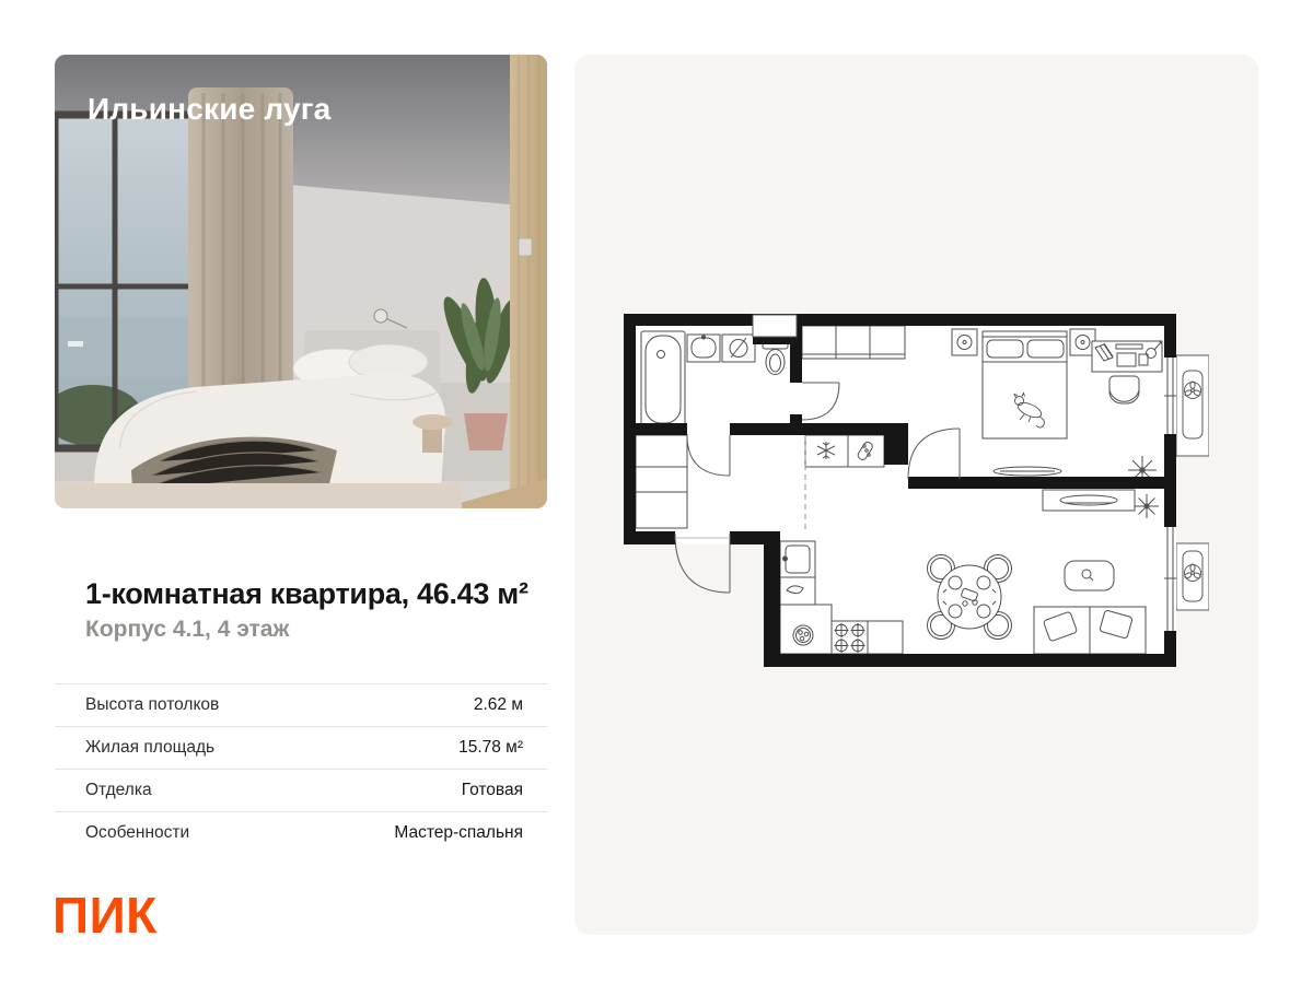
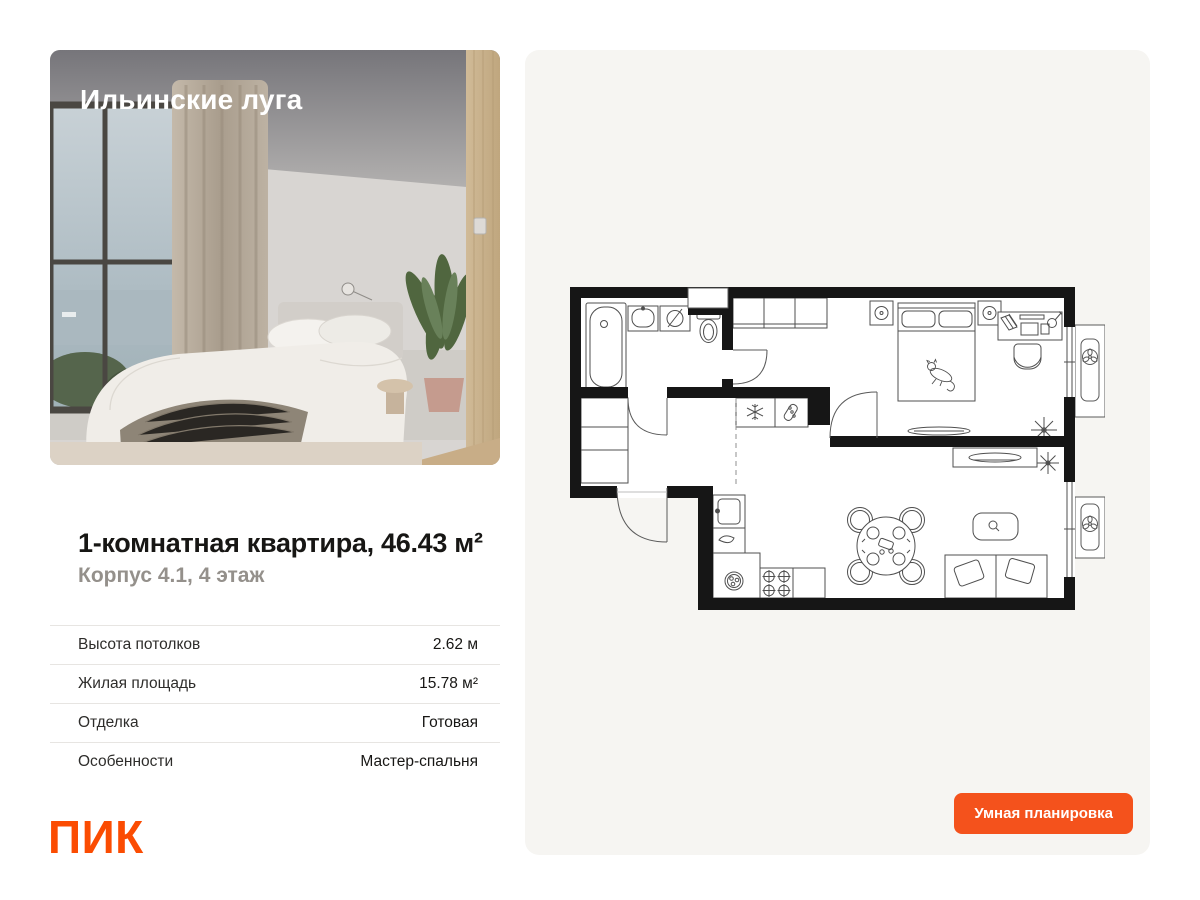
  Ильинские луга
  1-комнатная квартира, 46.43 м²
  Корпус 4.1, 4 этаж
  Высота потолков
  2.62 м
  Жилая площадь
  15.78 м²
  Отделка
  Готовая
  Особенности
  Мастер-спальня
  ПИК
+ Умная планировка
